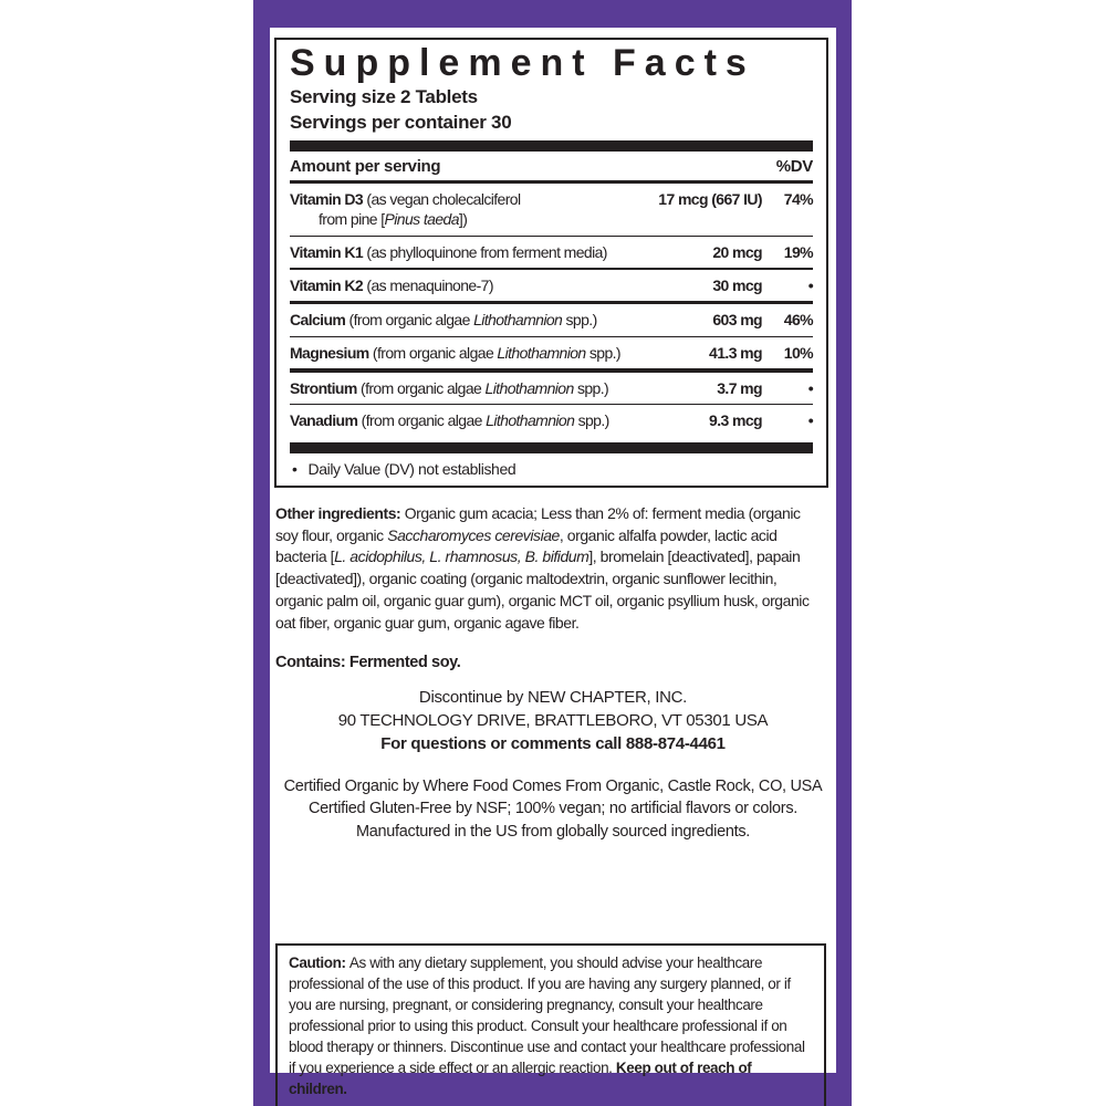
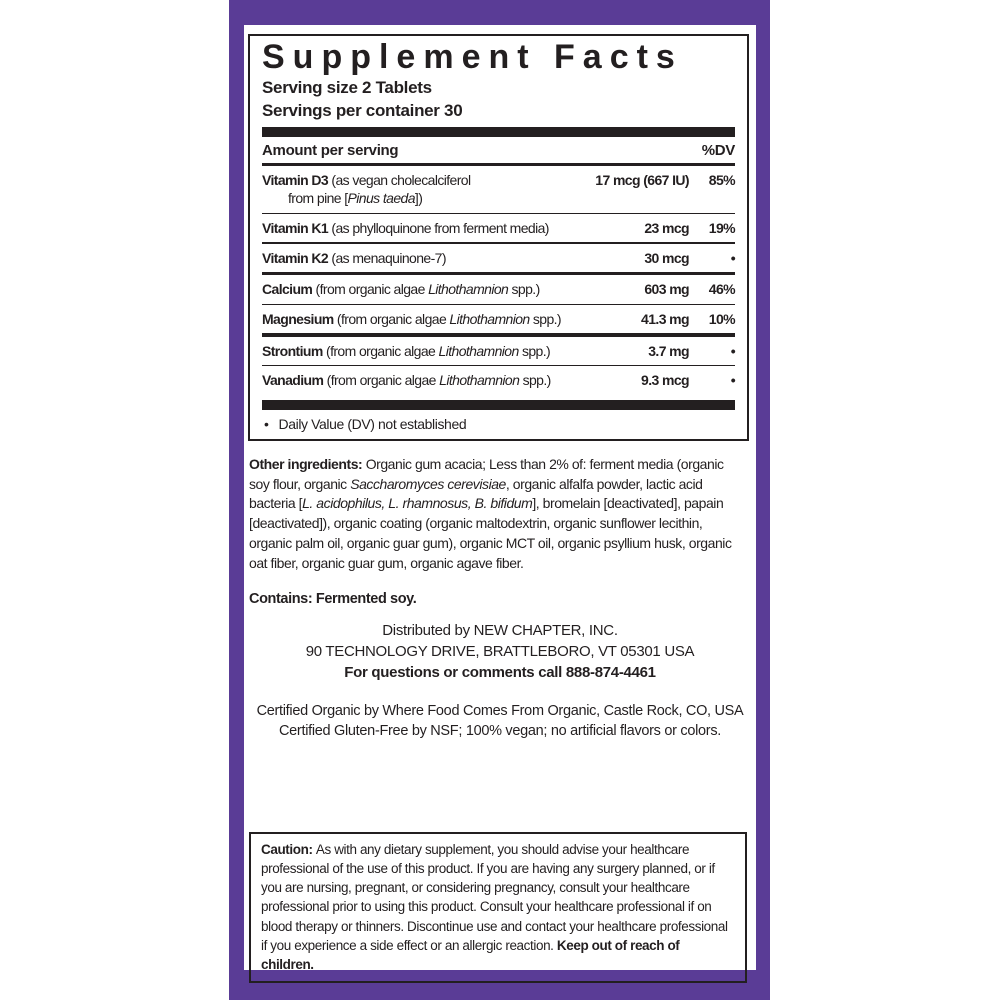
  Supplement Facts
  Serving size 2 Tablets
  Servings per container 30
  Amount per serving
  %DV
  Vitamin D3 (as vegan cholecalciferol
  from pine [Pinus taeda])
  17 mcg (667 IU)
- 74%
+ 85%
  Vitamin K1 (as phylloquinone from ferment media)
- 20 mcg
+ 23 mcg
  19%
  Vitamin K2 (as menaquinone-7)
  30 mcg
  •
  Calcium (from organic algae Lithothamnion spp.)
  603 mg
  46%
  Magnesium (from organic algae Lithothamnion spp.)
  41.3 mg
  10%
  Strontium (from organic algae Lithothamnion spp.)
  3.7 mg
  •
  Vanadium (from organic algae Lithothamnion spp.)
  9.3 mcg
  •
  •
  Daily Value (DV) not established
  Other ingredients: Organic gum acacia; Less than 2% of: ferment media (organic soy flour, organic Saccharomyces cerevisiae, organic alfalfa powder, lactic acid bacteria [L. acidophilus, L. rhamnosus, B. bifidum], bromelain [deactivated], papain [deactivated]), organic coating (organic maltodextrin, organic sunflower lecithin, organic palm oil, organic guar gum), organic MCT oil, organic psyllium husk, organic oat fiber, organic guar gum, organic agave fiber.
  Contains: Fermented soy.
- Discontinue by NEW CHAPTER, INC.
+ Distributed by NEW CHAPTER, INC.
  90 TECHNOLOGY DRIVE, BRATTLEBORO, VT 05301 USA
  For questions or comments call 888-874-4461
  Certified Organic by Where Food Comes From Organic, Castle Rock, CO, USA
  Certified Gluten-Free by NSF; 100% vegan; no artificial flavors or colors.
- Manufactured in the US from globally sourced ingredients.
  Caution: As with any dietary supplement, you should advise your healthcare professional of the use of this product. If you are having any surgery planned, or if you are nursing, pregnant, or considering pregnancy, consult your healthcare professional prior to using this product. Consult your healthcare professional if on blood therapy or thinners. Discontinue use and contact your healthcare professional if you experience a side effect or an allergic reaction. Keep out of reach of children.
